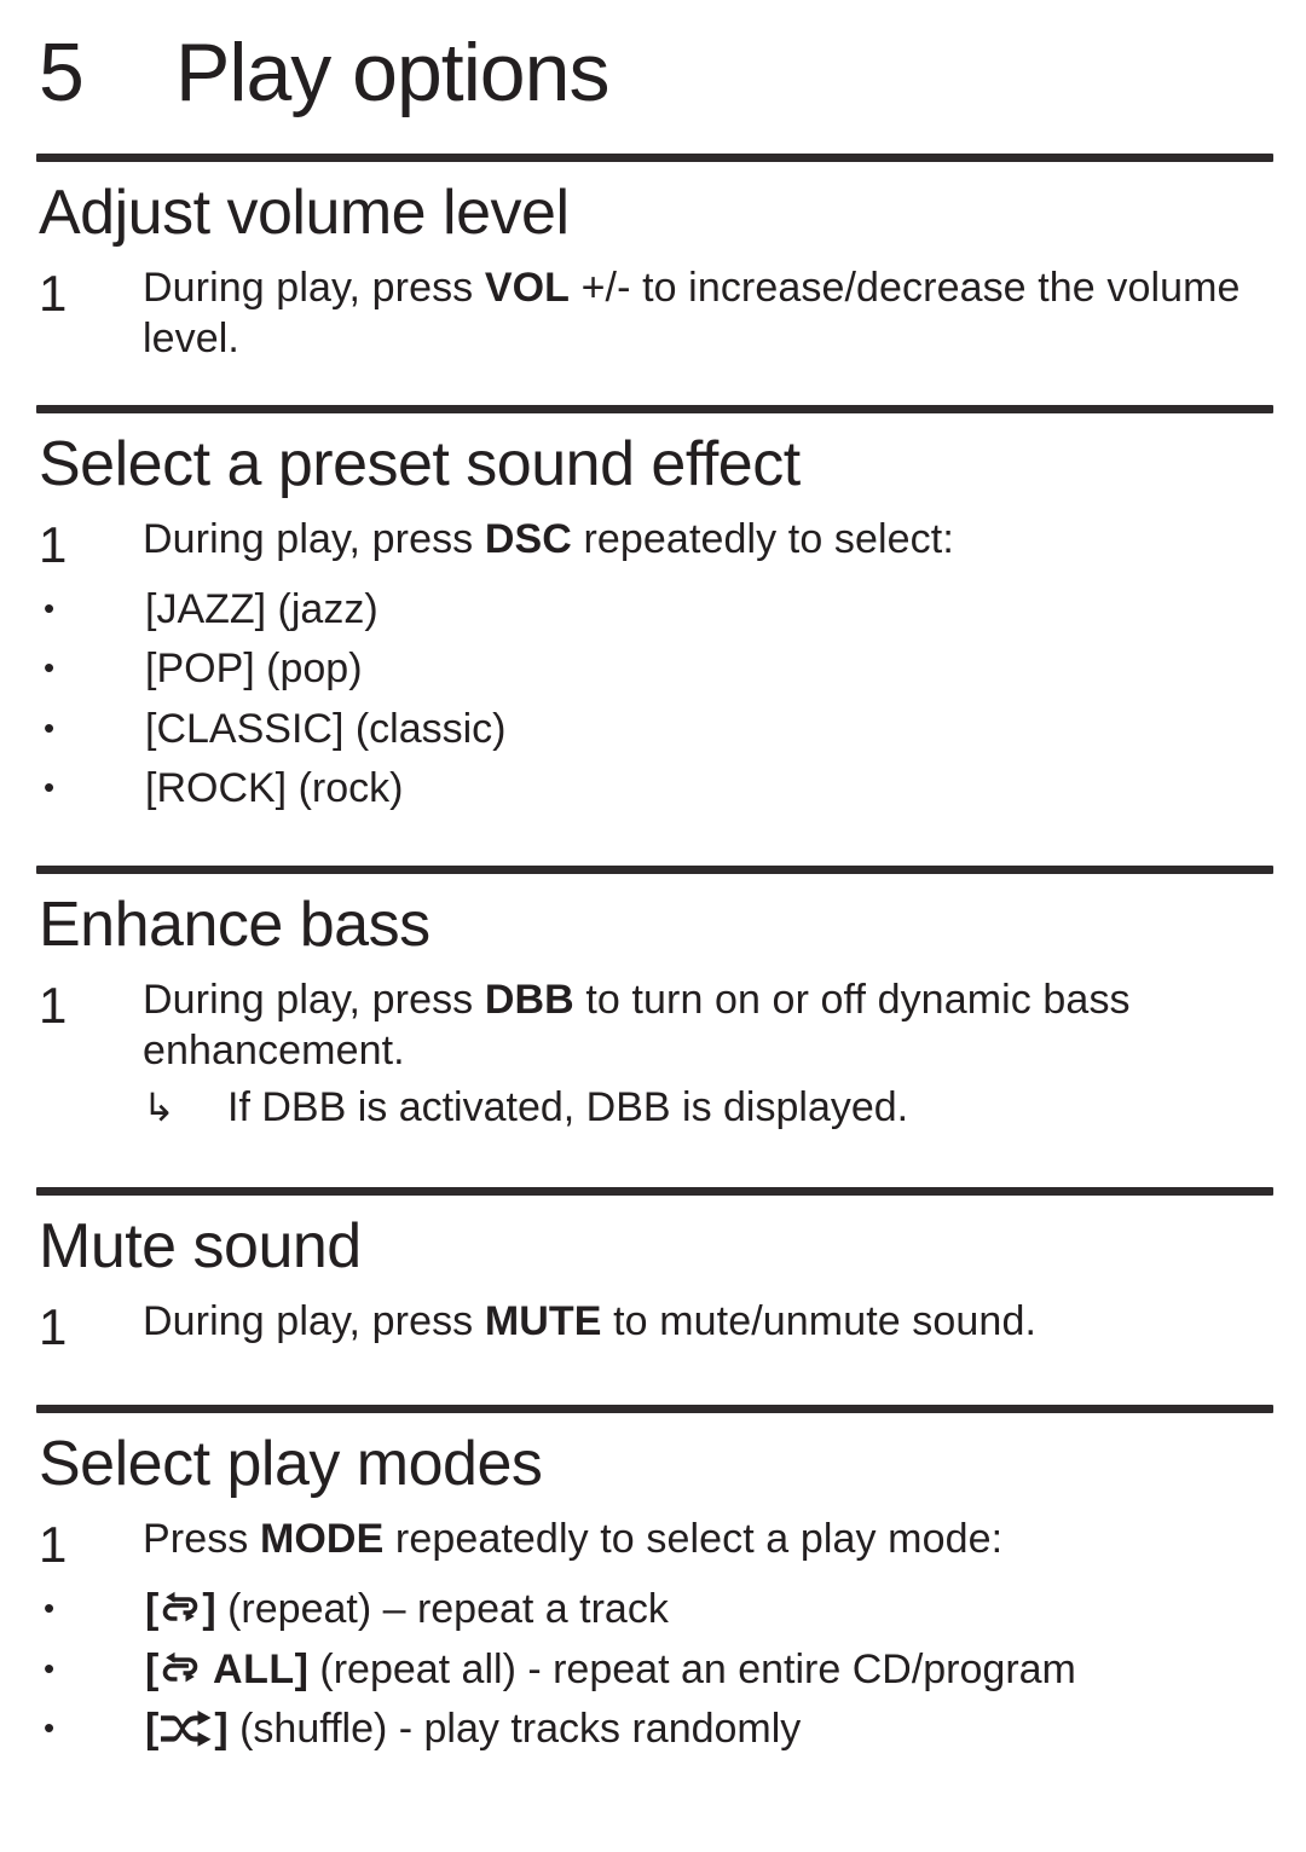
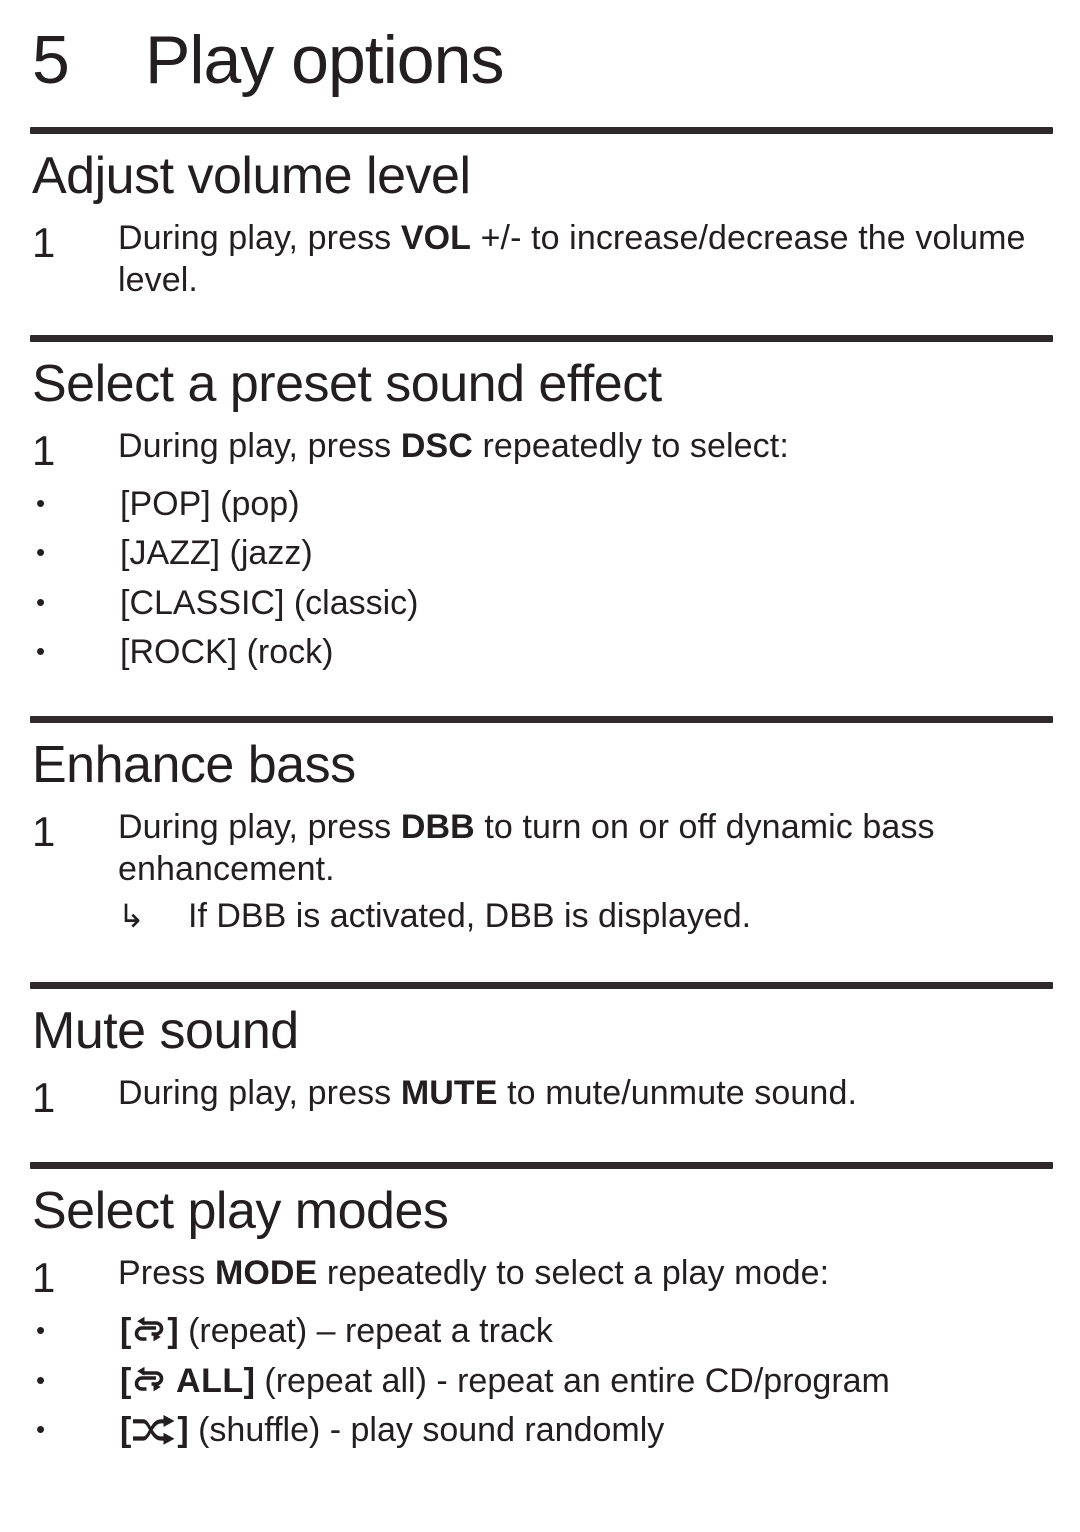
  5
  Play options
  Adjust volume level
  1
  During play, press VOL +/- to increase/decrease the volume level.
  Select a preset sound effect
  1
  During play, press DSC repeatedly to select:
  •
- [JAZZ] (jazz)
+ [POP] (pop)
  •
- [POP] (pop)
+ [JAZZ] (jazz)
  •
  [CLASSIC] (classic)
  •
  [ROCK] (rock)
  Enhance bass
  1
  During play, press DBB to turn on or off dynamic bass enhancement.
  ↳
  If DBB is activated, DBB is displayed.
  Mute sound
  1
  During play, press MUTE to mute/unmute sound.
  Select play modes
  1
  Press MODE repeatedly to select a play mode:
  •
  [ ] (repeat) – repeat a track
  •
  [ ALL] (repeat all) - repeat an entire CD/program
  •
- [ ] (shuffle) - play tracks randomly
+ [ ] (shuffle) - play sound randomly
